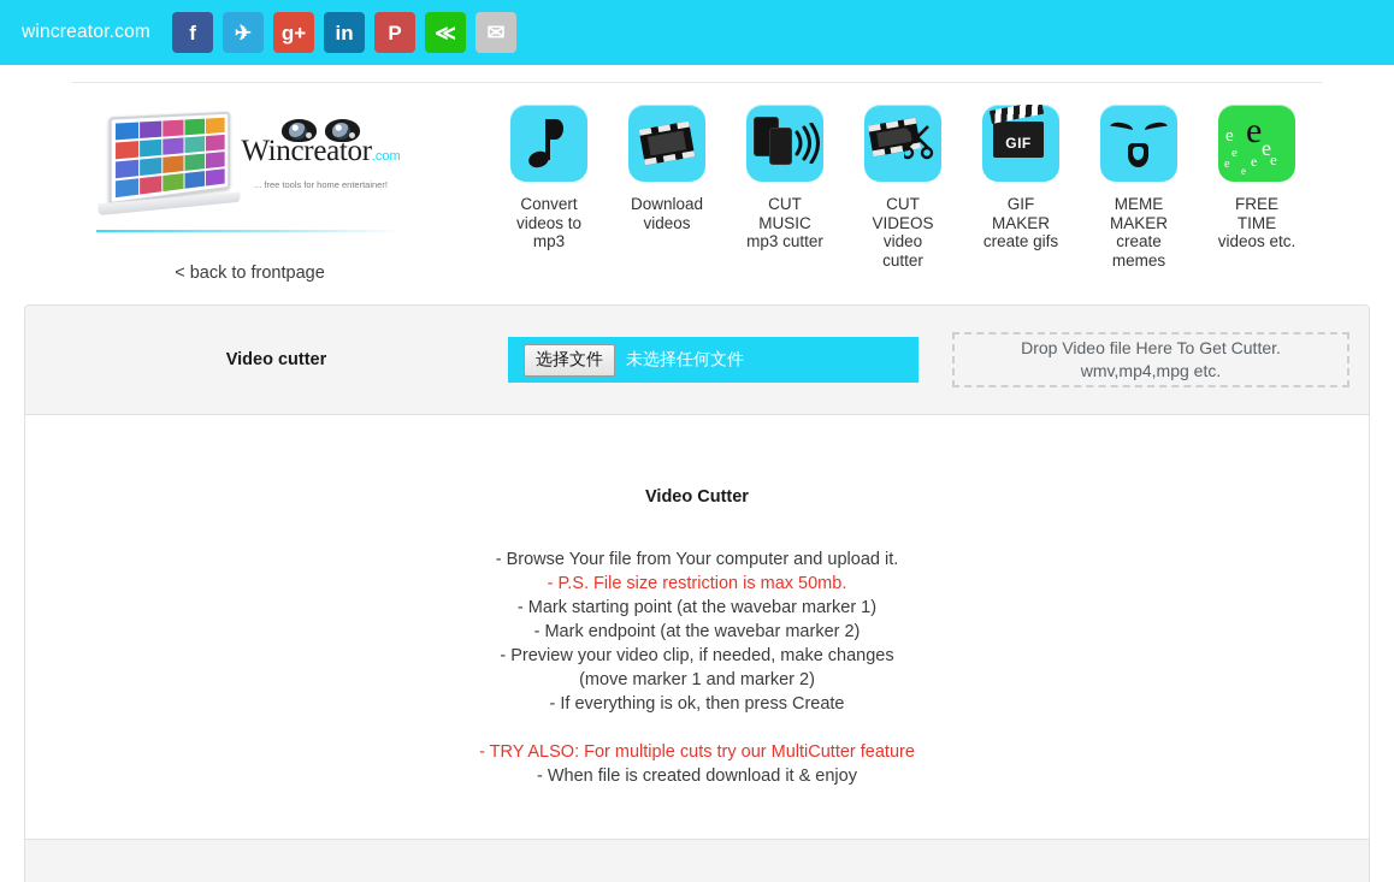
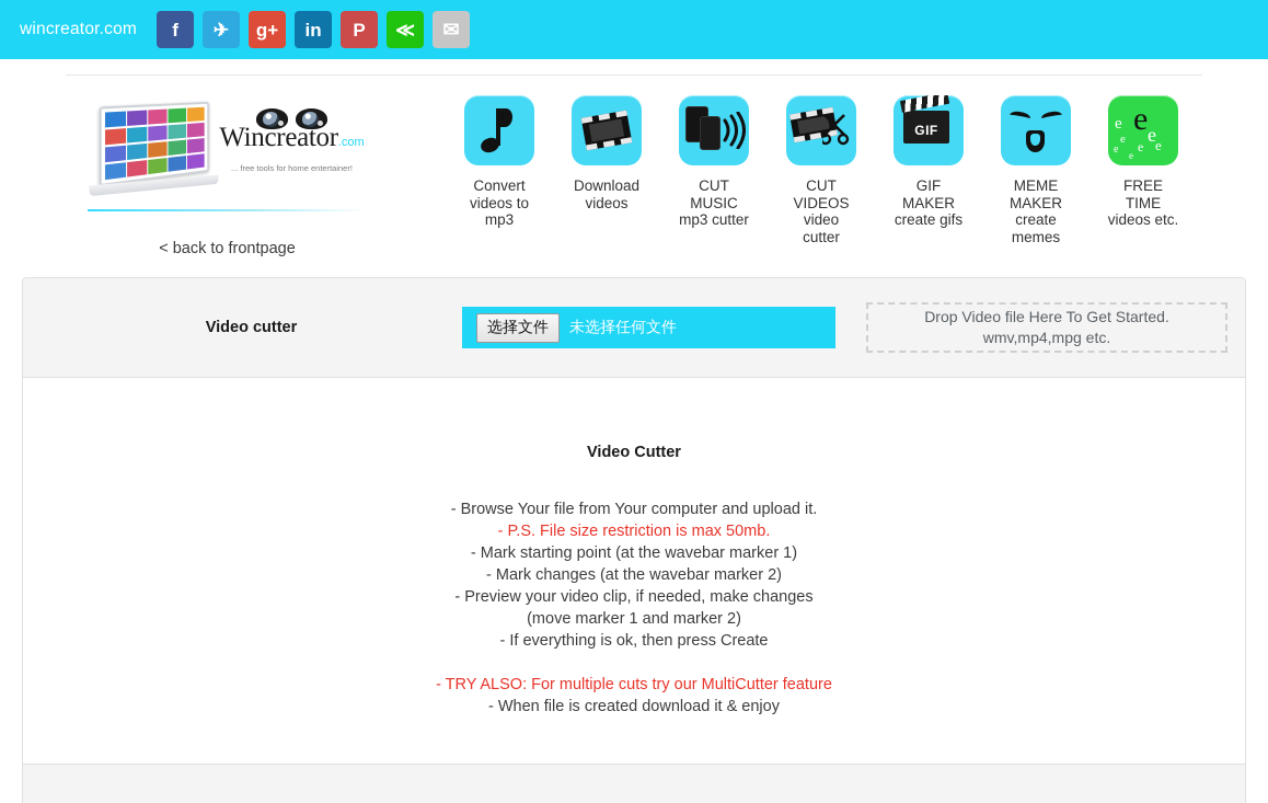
  wincreator.com
  f
  ✈
  g+
  in
  P
  ≪
  ✉
  Wincreator.com
  ... free tools for home entertainer!
  < back to frontpage
  Convert
  videos to
  mp3
  Download
  videos
  CUT
  MUSIC
  mp3 cutter
  CUT
  VIDEOS
  video
  cutter
  GIF
  GIF
  MAKER
  create gifs
  MEME
  MAKER
  create
  memes
  e
  e
  e
  e
  e
  e
  e
  e
  FREE
  TIME
  videos etc.
  Video cutter
  选择文件
  未选择任何文件
- Drop Video file Here To Get Cutter.
+ Drop Video file Here To Get Started.
  wmv,mp4,mpg etc.
  Video Cutter
  - Browse Your file from Your computer and upload it.
  - P.S. File size restriction is max 50mb.
  - Mark starting point (at the wavebar marker 1)
- - Mark endpoint (at the wavebar marker 2)
+ - Mark changes (at the wavebar marker 2)
  - Preview your video clip, if needed, make changes
  (move marker 1 and marker 2)
  - If everything is ok, then press Create
  - TRY ALSO: For multiple cuts try our MultiCutter feature
  - When file is created download it & enjoy
